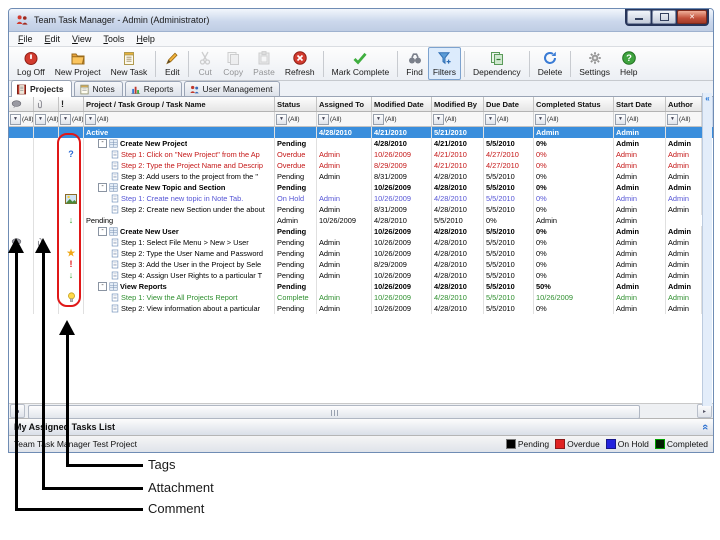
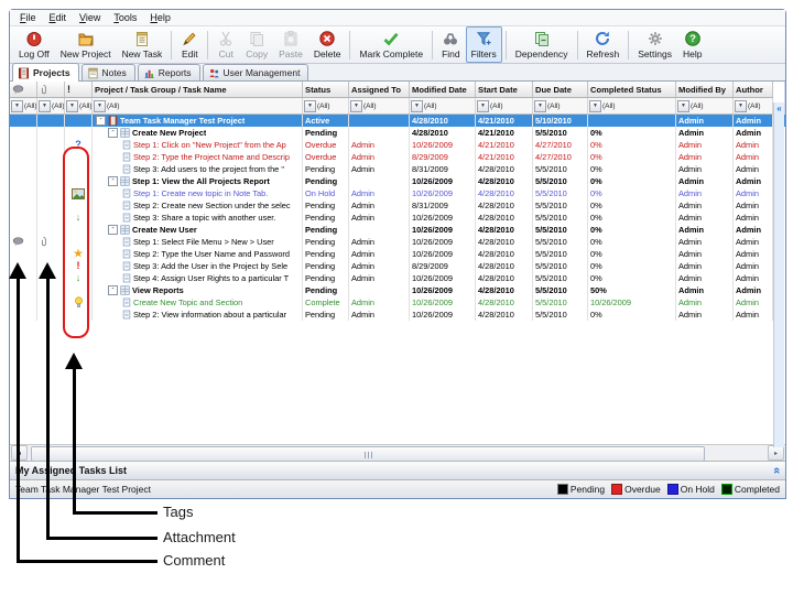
- Team Task Manager - Admin (Administrator)
  File
  Edit
  View
  Tools
  Help
  Log Off
  New Project
  New Task
  Edit
  Cut
  Copy
  Paste
- Refresh
+ Delete
  Mark Complete
  Find
  Filters
  Dependency
- Delete
+ Refresh
  Settings
  ?
  Help
  Projects
  Notes
  Reports
  User Management
  !
  Project / Task Group / Task Name
  Status
  Assigned To
  Modified Date
- Modified By
+ Start Date
  Due Date
  Completed Status
- Start Date
+ Modified By
  Author
+ Team Task Manager Test Project
  Active
  4/28/2010
  4/21/2010
- 5/21/2010
+ 5/10/2010
  Admin
  Admin
  Create New Project
  Pending
  4/28/2010
  4/21/2010
  5/5/2010
  0%
  Admin
  Admin
  ?
  Step 1: Click on "New Project" from the Ap
  Overdue
  Admin
  10/26/2009
  4/21/2010
  4/27/2010
  0%
  Admin
  Admin
  Step 2: Type the Project Name and Descrip
  Overdue
  Admin
  8/29/2009
  4/21/2010
  4/27/2010
  0%
  Admin
  Admin
  Step 3: Add users to the project from the "
  Pending
  Admin
  8/31/2009
  4/28/2010
  5/5/2010
  0%
  Admin
  Admin
- Create New Topic and Section
+ Step 1: View the All Projects Report
  Pending
  10/26/2009
  4/28/2010
  5/5/2010
  0%
  Admin
  Admin
  Step 1: Create new topic in Note Tab.
  On Hold
  Admin
  10/26/2009
  4/28/2010
  5/5/2010
  0%
  Admin
  Admin
- Step 2: Create new Section under the about
+ Step 2: Create new Section under the selec
  Pending
  Admin
  8/31/2009
  4/28/2010
  5/5/2010
  0%
  Admin
  Admin
  ↓
+ Step 3: Share a topic with another user.
  Pending
  Admin
  10/26/2009
  4/28/2010
  5/5/2010
  0%
  Admin
  Admin
  Create New User
  Pending
  10/26/2009
  4/28/2010
  5/5/2010
  0%
  Admin
  Admin
  Step 1: Select File Menu > New > User
  Pending
  Admin
  10/26/2009
  4/28/2010
  5/5/2010
  0%
  Admin
  Admin
  ★
  Step 2: Type the User Name and Password
  Pending
  Admin
  10/26/2009
  4/28/2010
  5/5/2010
  0%
  Admin
  Admin
  !
  Step 3: Add the User in the Project by Sele
  Pending
  Admin
  8/29/2009
  4/28/2010
  5/5/2010
  0%
  Admin
  Admin
  ↓
  Step 4: Assign User Rights to a particular T
  Pending
  Admin
  10/26/2009
  4/28/2010
  5/5/2010
  0%
  Admin
  Admin
  View Reports
  Pending
  10/26/2009
  4/28/2010
  5/5/2010
  50%
  Admin
  Admin
- Step 1: View the All Projects Report
+ Create New Topic and Section
  Complete
  Admin
  10/26/2009
  4/28/2010
  5/5/2010
  10/26/2009
  Admin
  Admin
  Step 2: View information about a particular
  Pending
  Admin
  10/26/2009
  4/28/2010
  5/5/2010
  0%
  Admin
  Admin
  My Asigne Tasks List
  eam Tsk Mnager Test Project
  Pending
  Overdue
  On Hold
  Completed
  «
  Comment
  Attachment
  Tags
